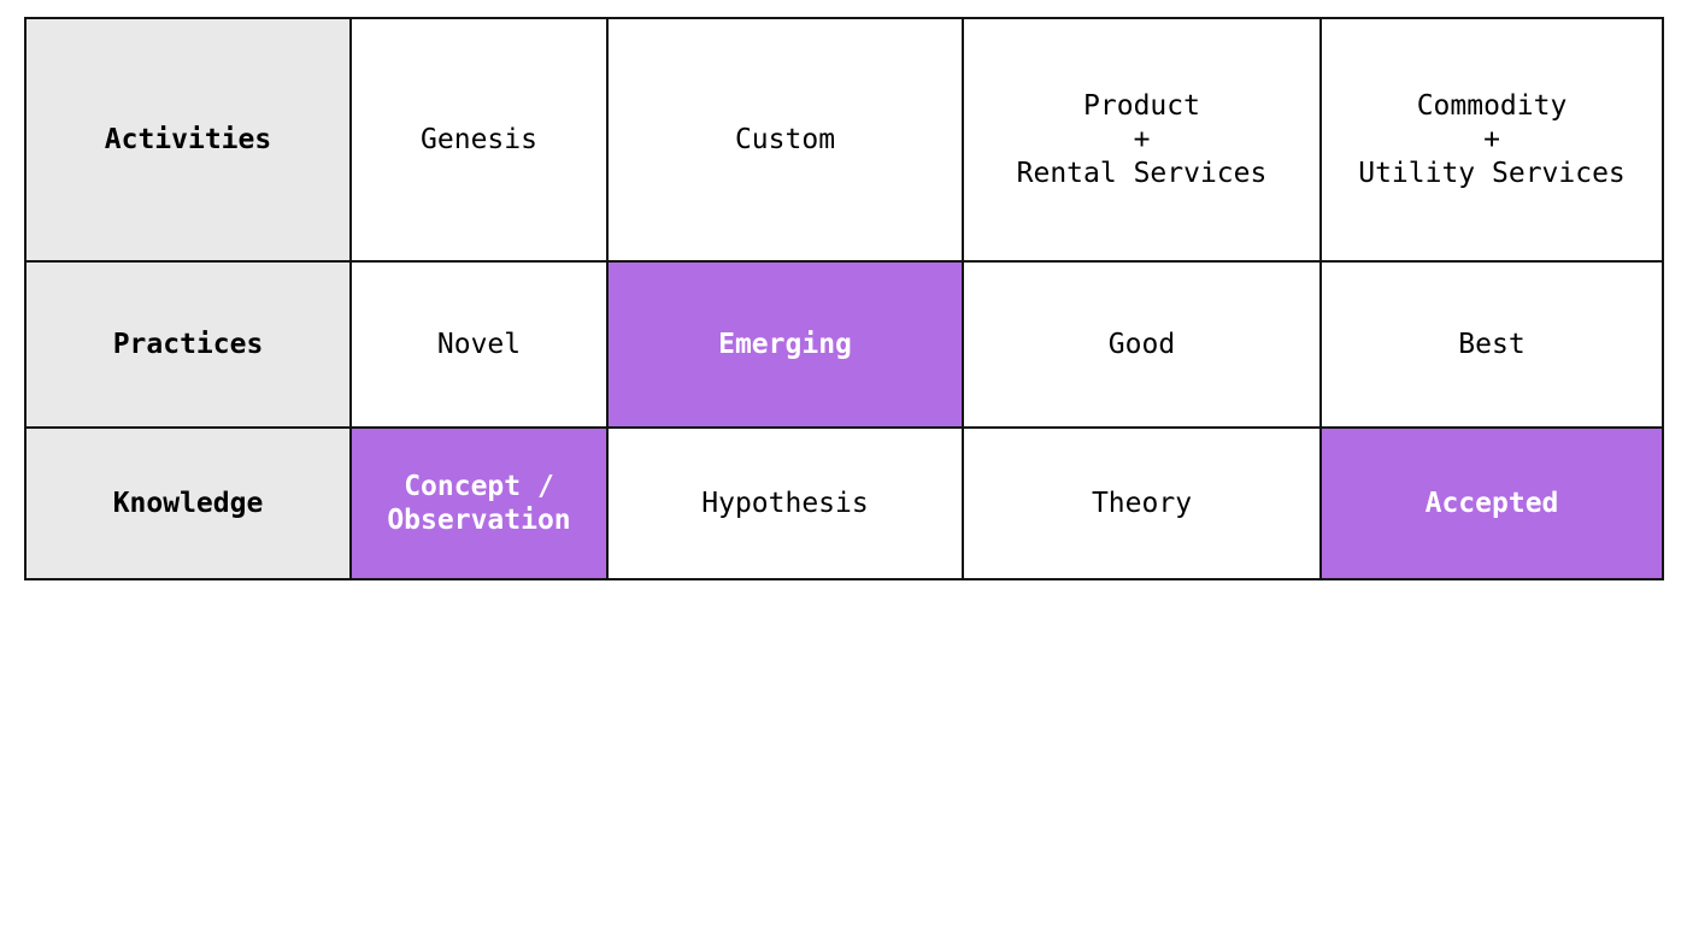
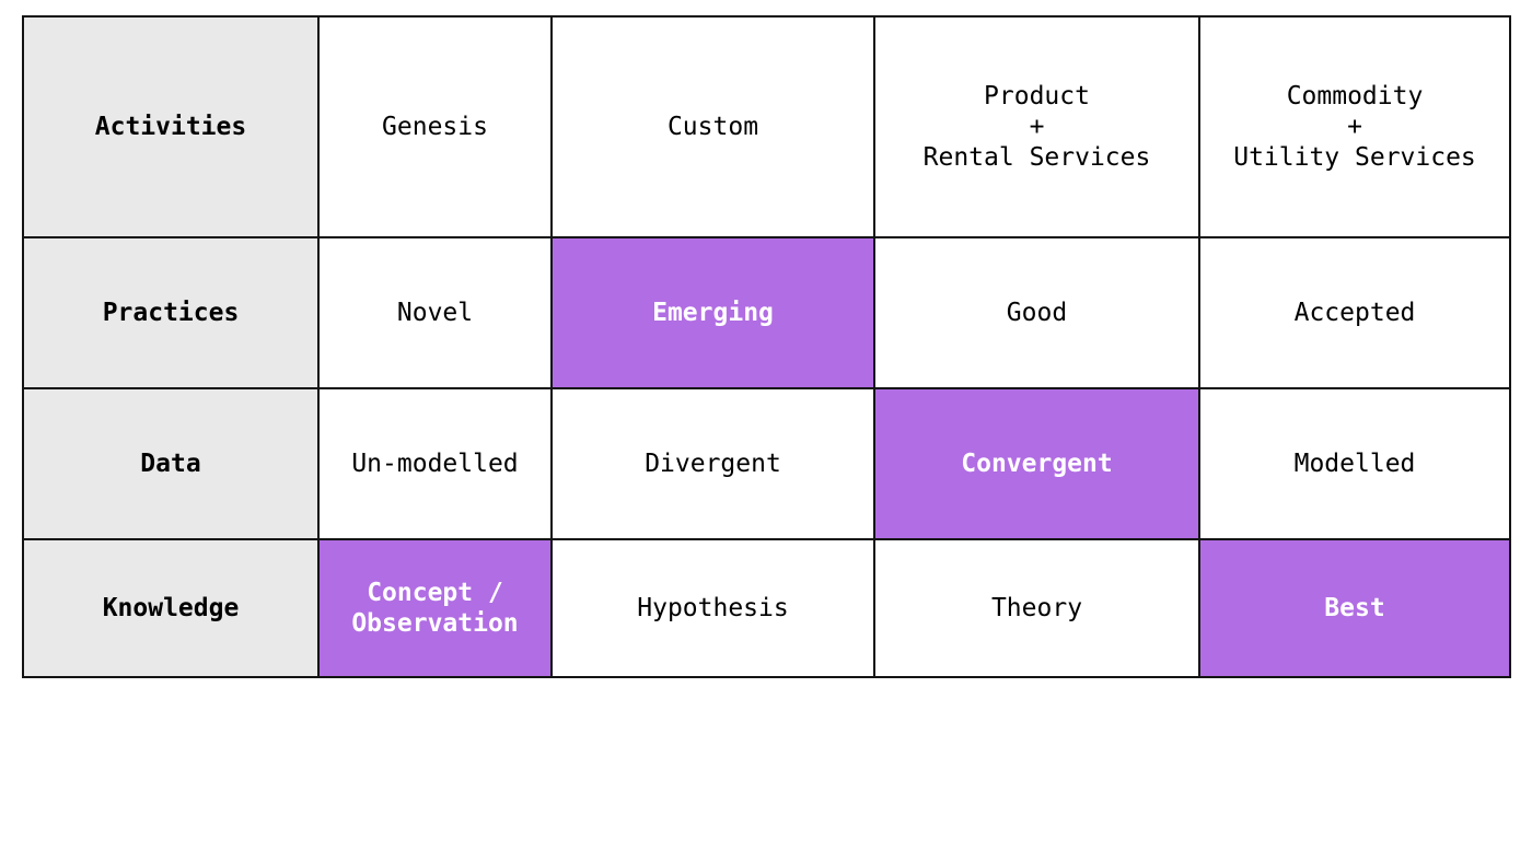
  Activities	Genesis	Custom	Product + Rental Services	Commodity + Utility Services
- Practices	Novel	Emerging	Good	Best
+ Practices	Novel	Emerging	Good	Accepted
+ Data	Un-modelled	Divergent	Convergent	Modelled
- Knowledge	Concept / Observation	Hypothesis	Theory	Accepted
+ Knowledge	Concept / Observation	Hypothesis	Theory	Best
